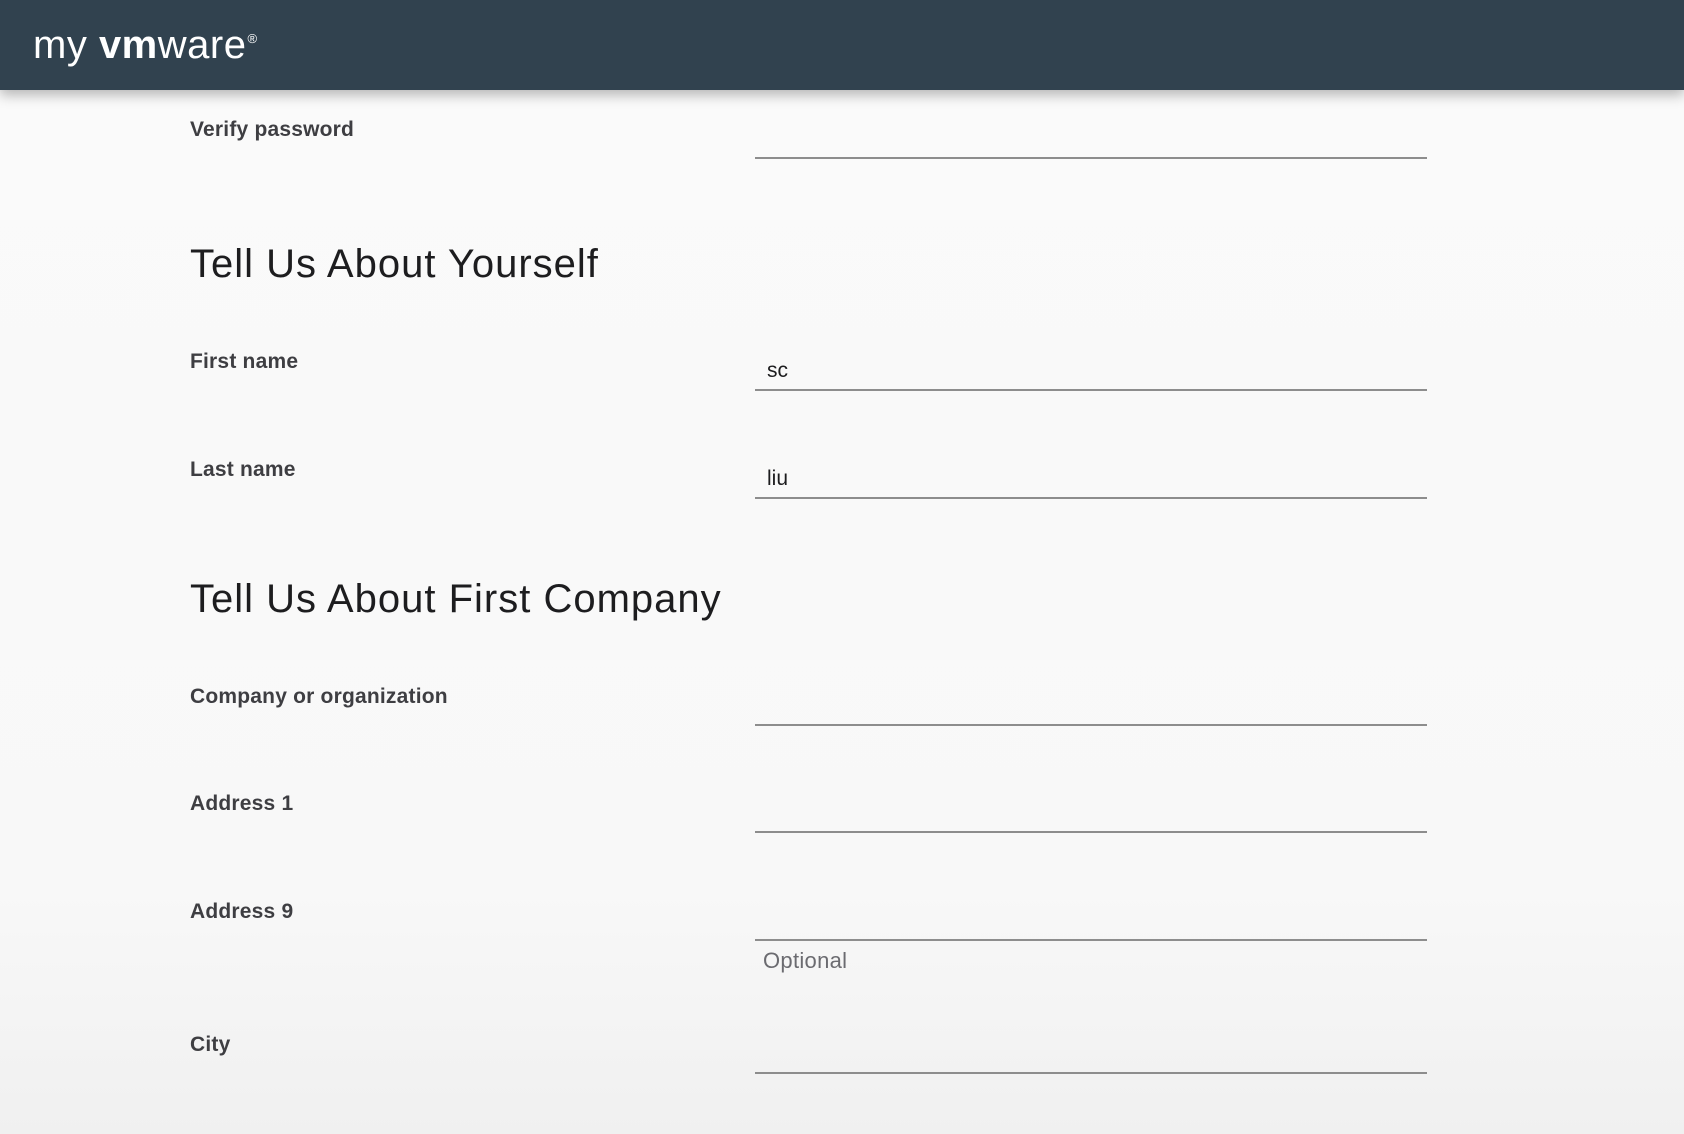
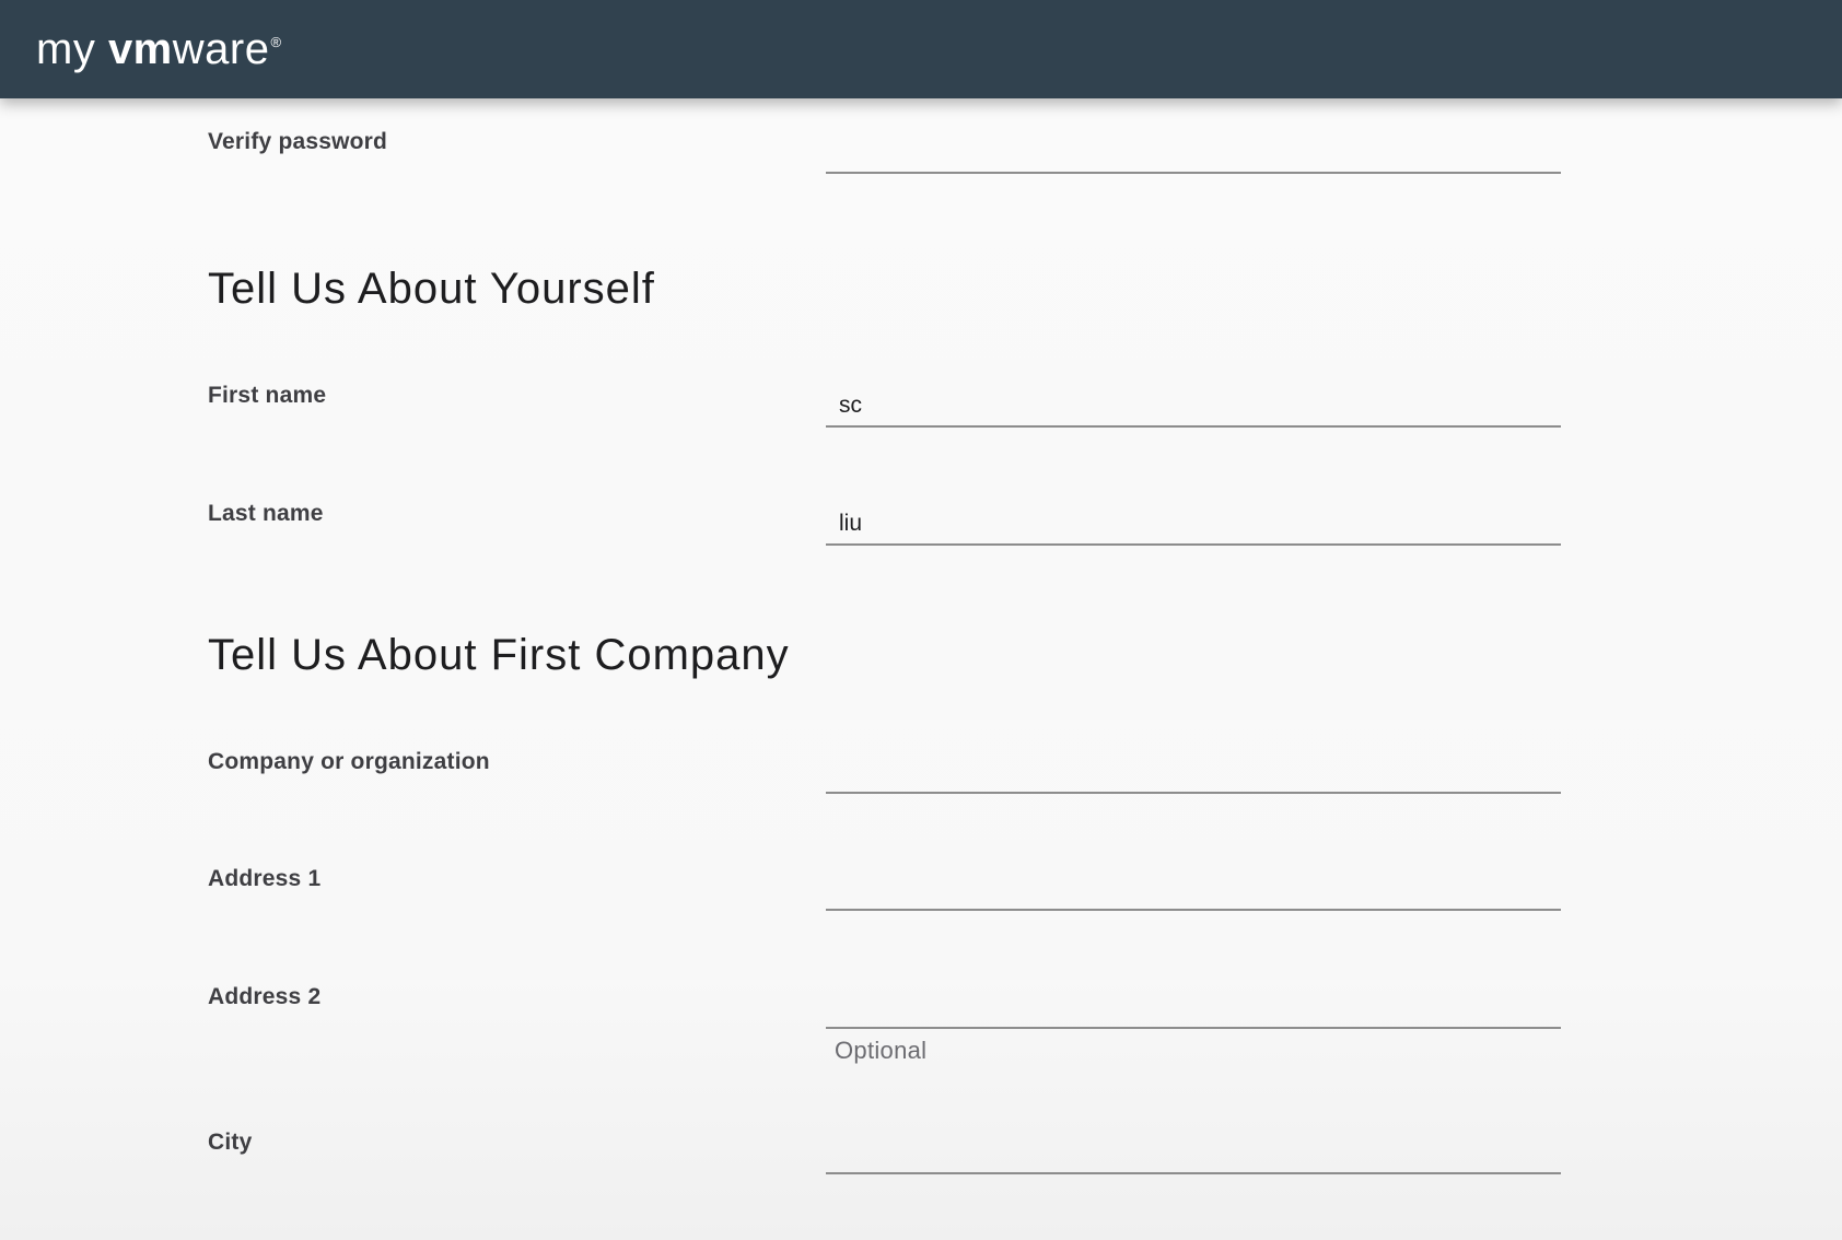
  my vmware®
  Verify password
  Tell Us About Yourself
  First name
  sc
  Last name
  liu
  Tell Us About First Company
  Company or organization
  Address 1
- Address 9
+ Address 2
  Optional
  City
